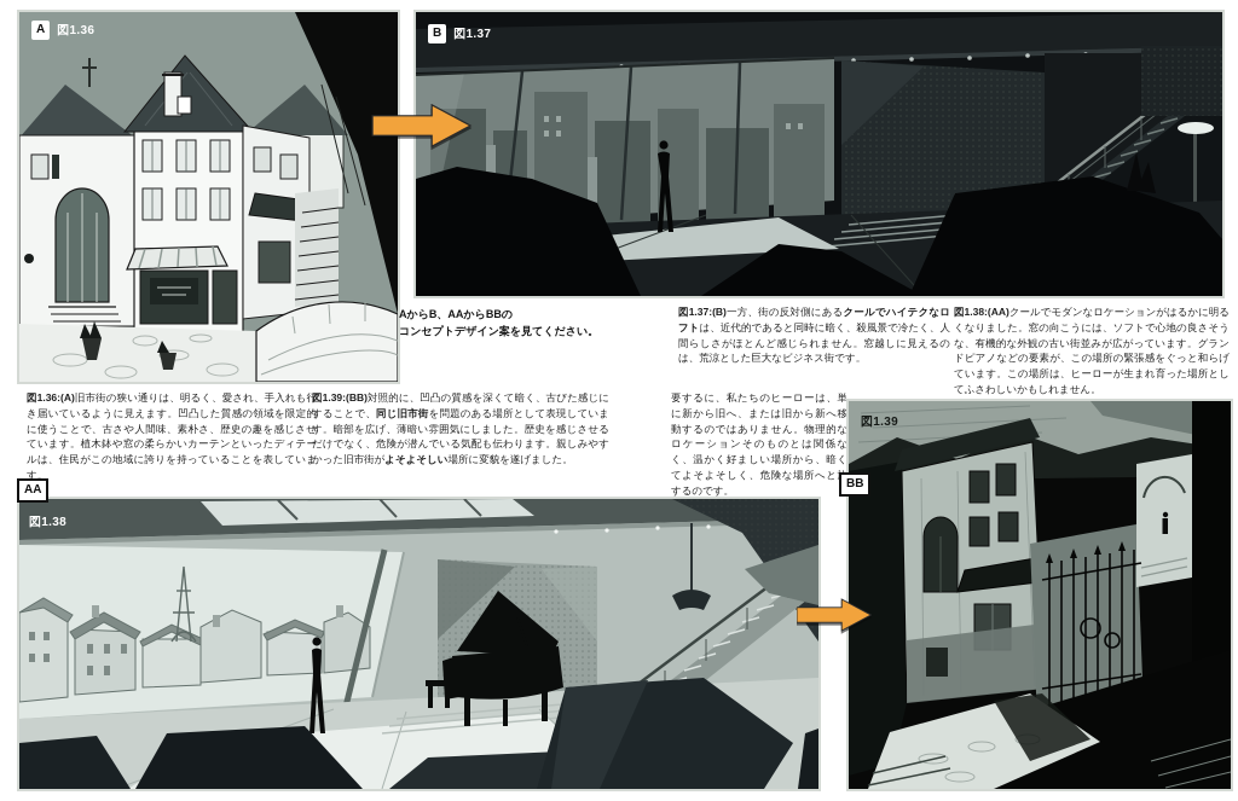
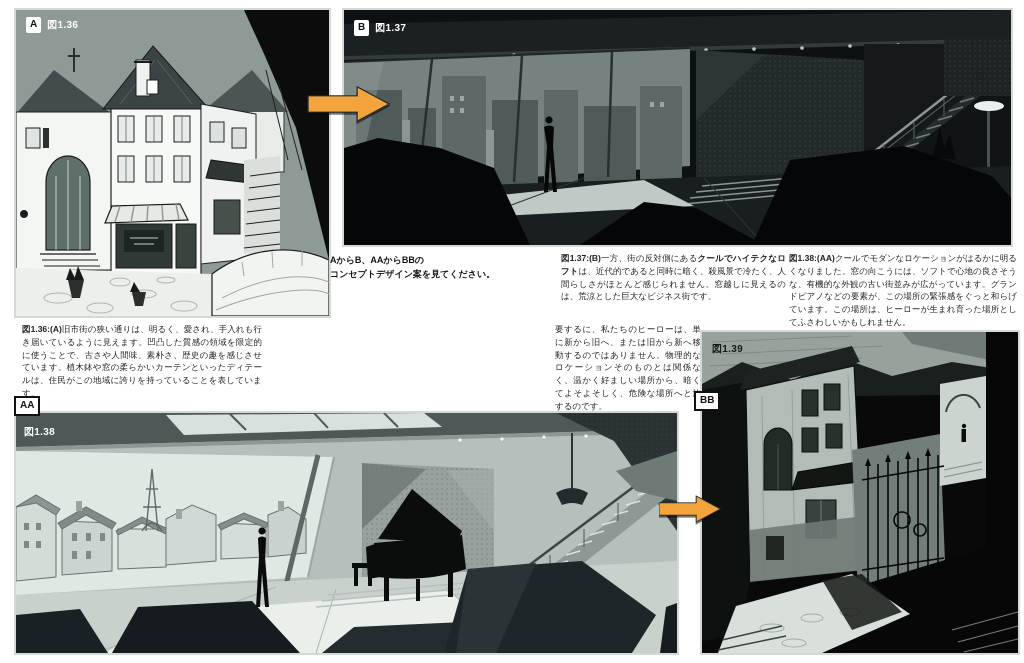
  A
  図1.36
  B
  図1.37
  AからB、AAからBBの
  コンセプトデザイン案を見てください。
  図1.37:(B)一方、街の反対側にあるクールでハイテクなロフトは、近代的であると同時に暗く、殺風景で冷たく、人間らしさがほとんど感じられません。窓越しに見えるのは、荒涼とした巨大なビジネス街です。
  図1.38:(AA)クールでモダンなロケーションがはるかに明るくなりました。窓の向こうには、ソフトで心地の良さそうな、有機的な外観の古い街並みが広がっています。グランドピアノなどの要素が、この場所の緊張感をぐっと和らげています。この場所は、ヒーローが生まれ育った場所としてふさわしいかもしれません。
  図1.36:(A)旧市街の狭い通りは、明るく、愛され、手入れも行き届いているように見えます。凹凸した質感の領域を限定的に使うことで、古さや人間味、素朴さ、歴史の趣を感じさせています。植木鉢や窓の柔らかいカーテンといったディテールは、住民がこの地域に誇りを持っていることを表しています。
- 図1.39:(BB)対照的に、凹凸の質感を深くて暗く、古びた感じにすることで、同じ旧市街を問題のある場所として表現しています。暗部を広げ、薄暗い雰囲気にしました。歴史を感じさせるだけでなく、危険が潜んでいる気配も伝わります。親しみやすかった旧市街がよそよそしい場所に変貌を遂げました。
  要するに、私たちのヒーローは、単に新から旧へ、または旧から新へ移動するのではありません。物理的なロケーションそのものとは関係なく、温かく好ましい場所から、暗くてよそよそしく、危険な場所へとするのです。
  図1.38
  AA
  図1.39
  BB
